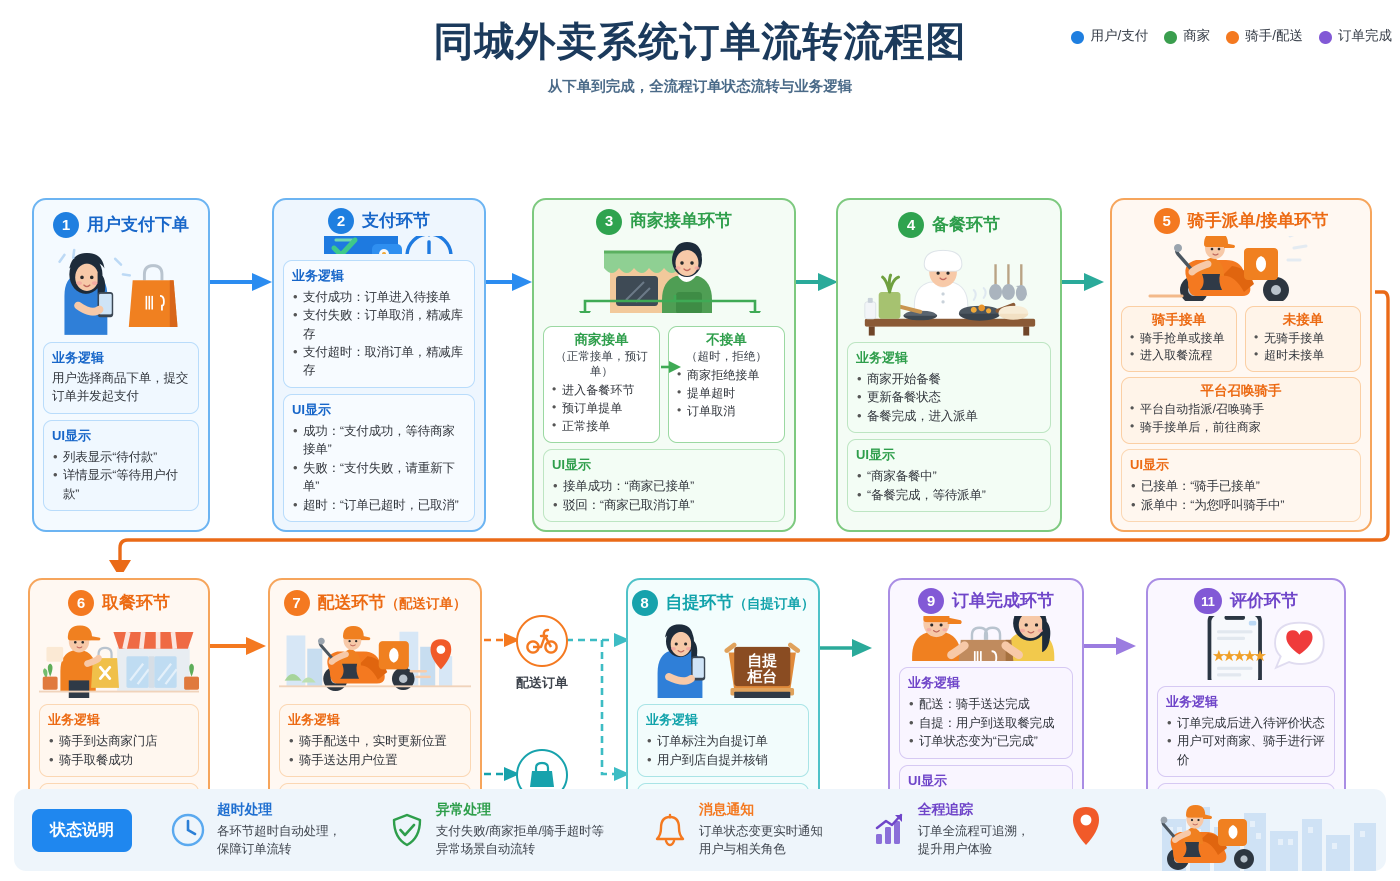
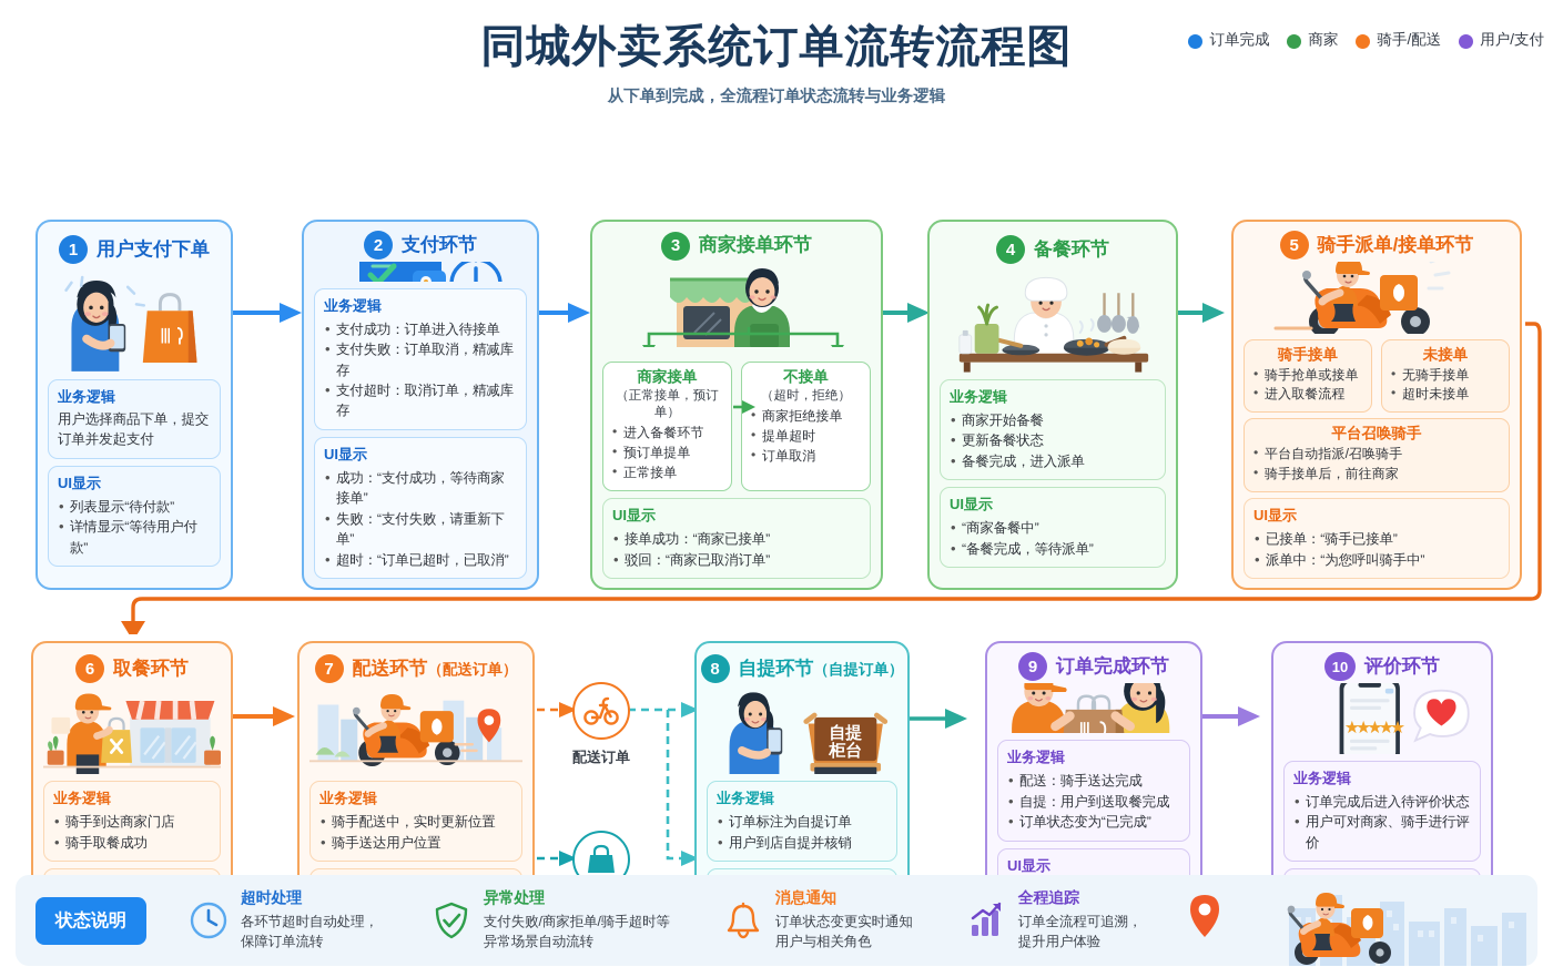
  同城外卖系统订单流转流程图
  从下单到完成，全流程订单状态流转与业务逻辑
- 用户/支付
+ 订单完成
  商家
  骑手/配送
- 订单完成
+ 用户/支付
  1
  用户支付下单
  业务逻辑
  用户选择商品下单，提交订单并发起支付
  UI显示
  列表显示“待付款”
  详情显示“等待用户付款”
  2
  支付环节
  业务逻辑
  支付成功：订单进入待接单
  支付失败：订单取消，精减库存
  支付超时：取消订单，精减库存
  UI显示
  成功：“支付成功，等待商家接单”
  失败：“支付失败，请重新下单”
  超时：“订单已超时，已取消”
  3
  商家接单环节
  商家接单
  （正常接单，预订单）
  进入备餐环节
  预订单提单
  正常接单
  不接单
  （超时，拒绝）
  商家拒绝接单
  提单超时
  订单取消
  UI显示
  接单成功：“商家已接单”
  驳回：“商家已取消订单”
  4
  备餐环节
  业务逻辑
  商家开始备餐
  更新备餐状态
  备餐完成，进入派单
  UI显示
  “商家备餐中”
  “备餐完成，等待派单”
  5
  骑手派单/接单环节
  骑手接单
  骑手抢单或接单
  进入取餐流程
  未接单
  无骑手接单
  超时未接单
  平台召唤骑手
  平台自动指派/召唤骑手
  骑手接单后，前往商家
  UI显示
  已接单：“骑手已接单”
  派单中：“为您呼叫骑手中”
  6
  取餐环节
  业务逻辑
  骑手到达商家门店
  骑手取餐成功
  7
  配送环节（配送订单）
  业务逻辑
  骑手配送中，实时更新位置
  骑手送达用户位置
  配送订单
  8
  自提环节（自提订单）
  自提
  柜台
  业务逻辑
  订单标注为自提订单
  用户到店自提并核销
  9
  订单完成环节
  业务逻辑
  配送：骑手送达完成
  自提：用户到送取餐完成
  订单状态变为“已完成”
  UI显示
- 11
+ 10
  评价环节
  业务逻辑
  订单完成后进入待评价状态
  用户可对商家、骑手进行评价
  状态说明
  超时处理
  各环节超时自动处理，
  保障订单流转
  异常处理
  支付失败/商家拒单/骑手超时等
  异常场景自动流转
  消息通知
  订单状态变更实时通知
  用户与相关角色
  全程追踪
  订单全流程可追溯，
  提升用户体验
